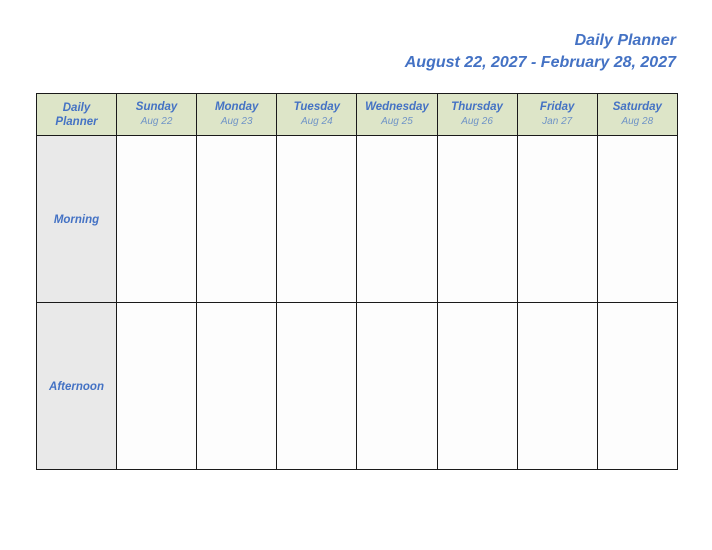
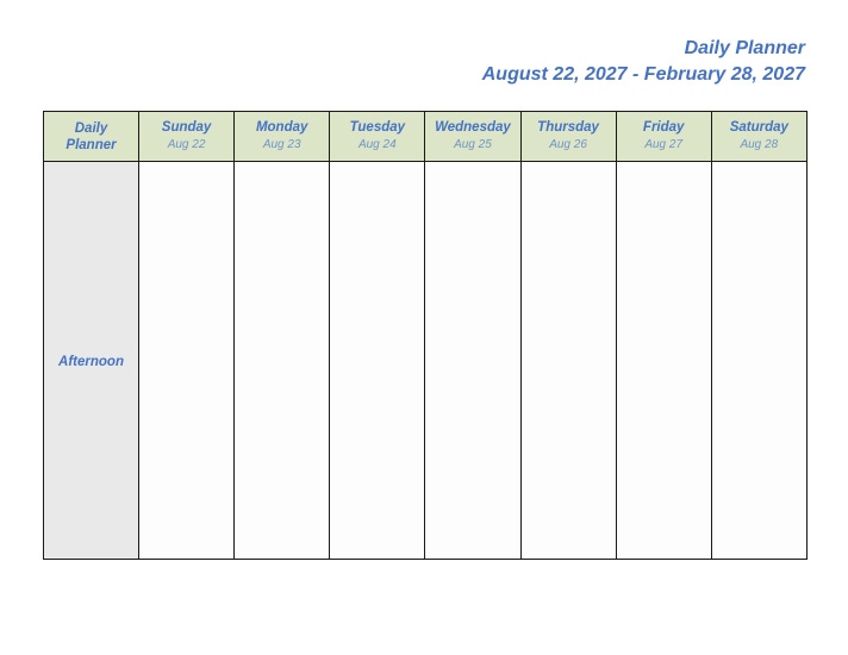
  Daily Planner
  August 22, 2027 - February 28, 2027
- Daily Planner	Sunday Aug 22	Monday Aug 23	Tuesday Aug 24	Wednesday Aug 25	Thursday Aug 26	Friday Jan 27	Saturday Aug 28
+ Daily Planner	Sunday Aug 22	Monday Aug 23	Tuesday Aug 24	Wednesday Aug 25	Thursday Aug 26	Friday Aug 27	Saturday Aug 28
- Morning
  Afternoon
